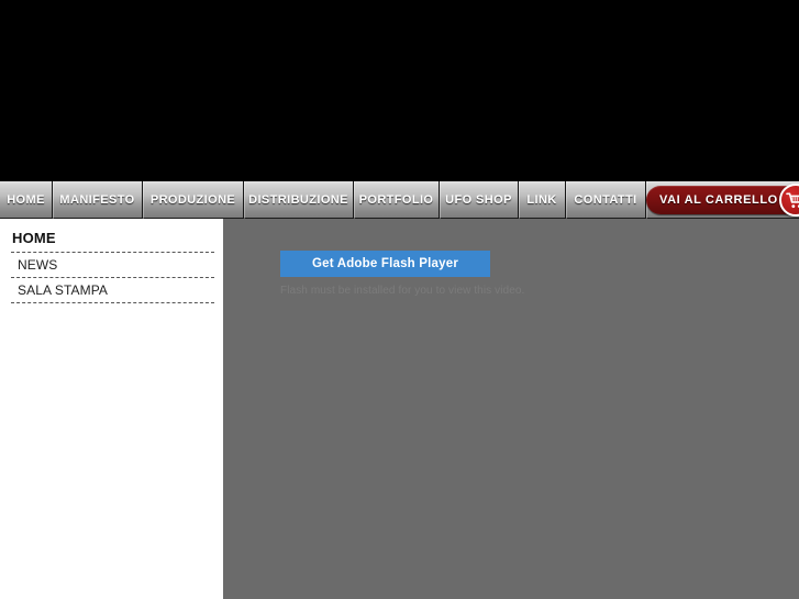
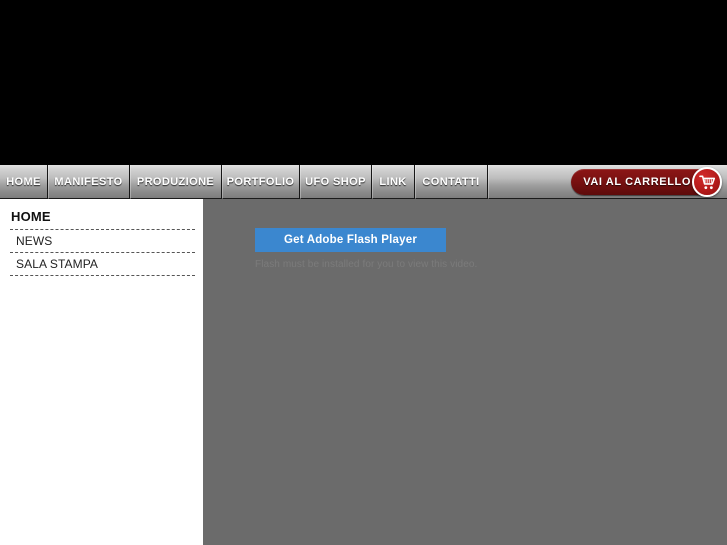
  HOME
  MANIFESTO
  PRODUZIONE
- DISTRIBUZIONE
  PORTFOLIO
  UFO SHOP
  LINK
  CONTATTI
  VAI AL CARRELLO
  HOME
  NEWS
  SALA STAMPA
  Get Adobe Flash Player
